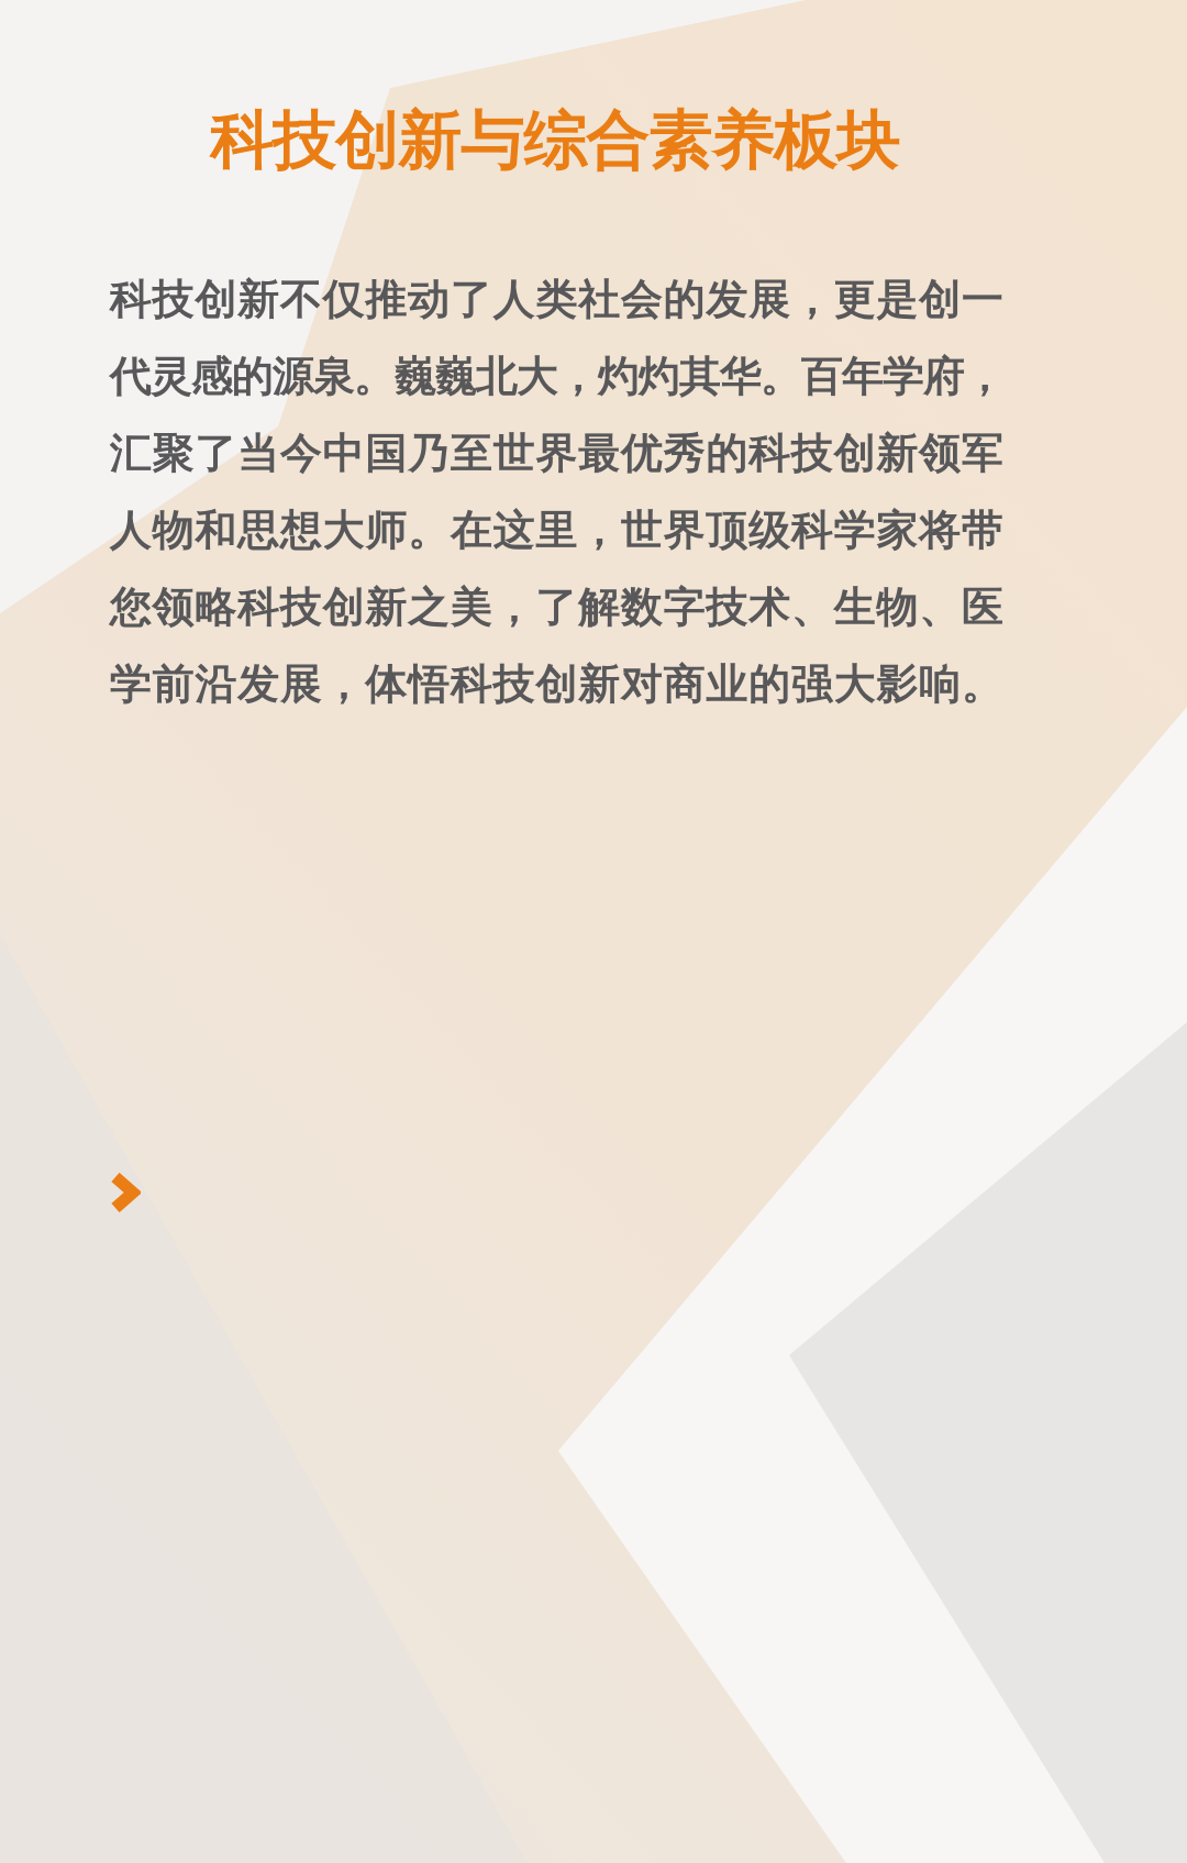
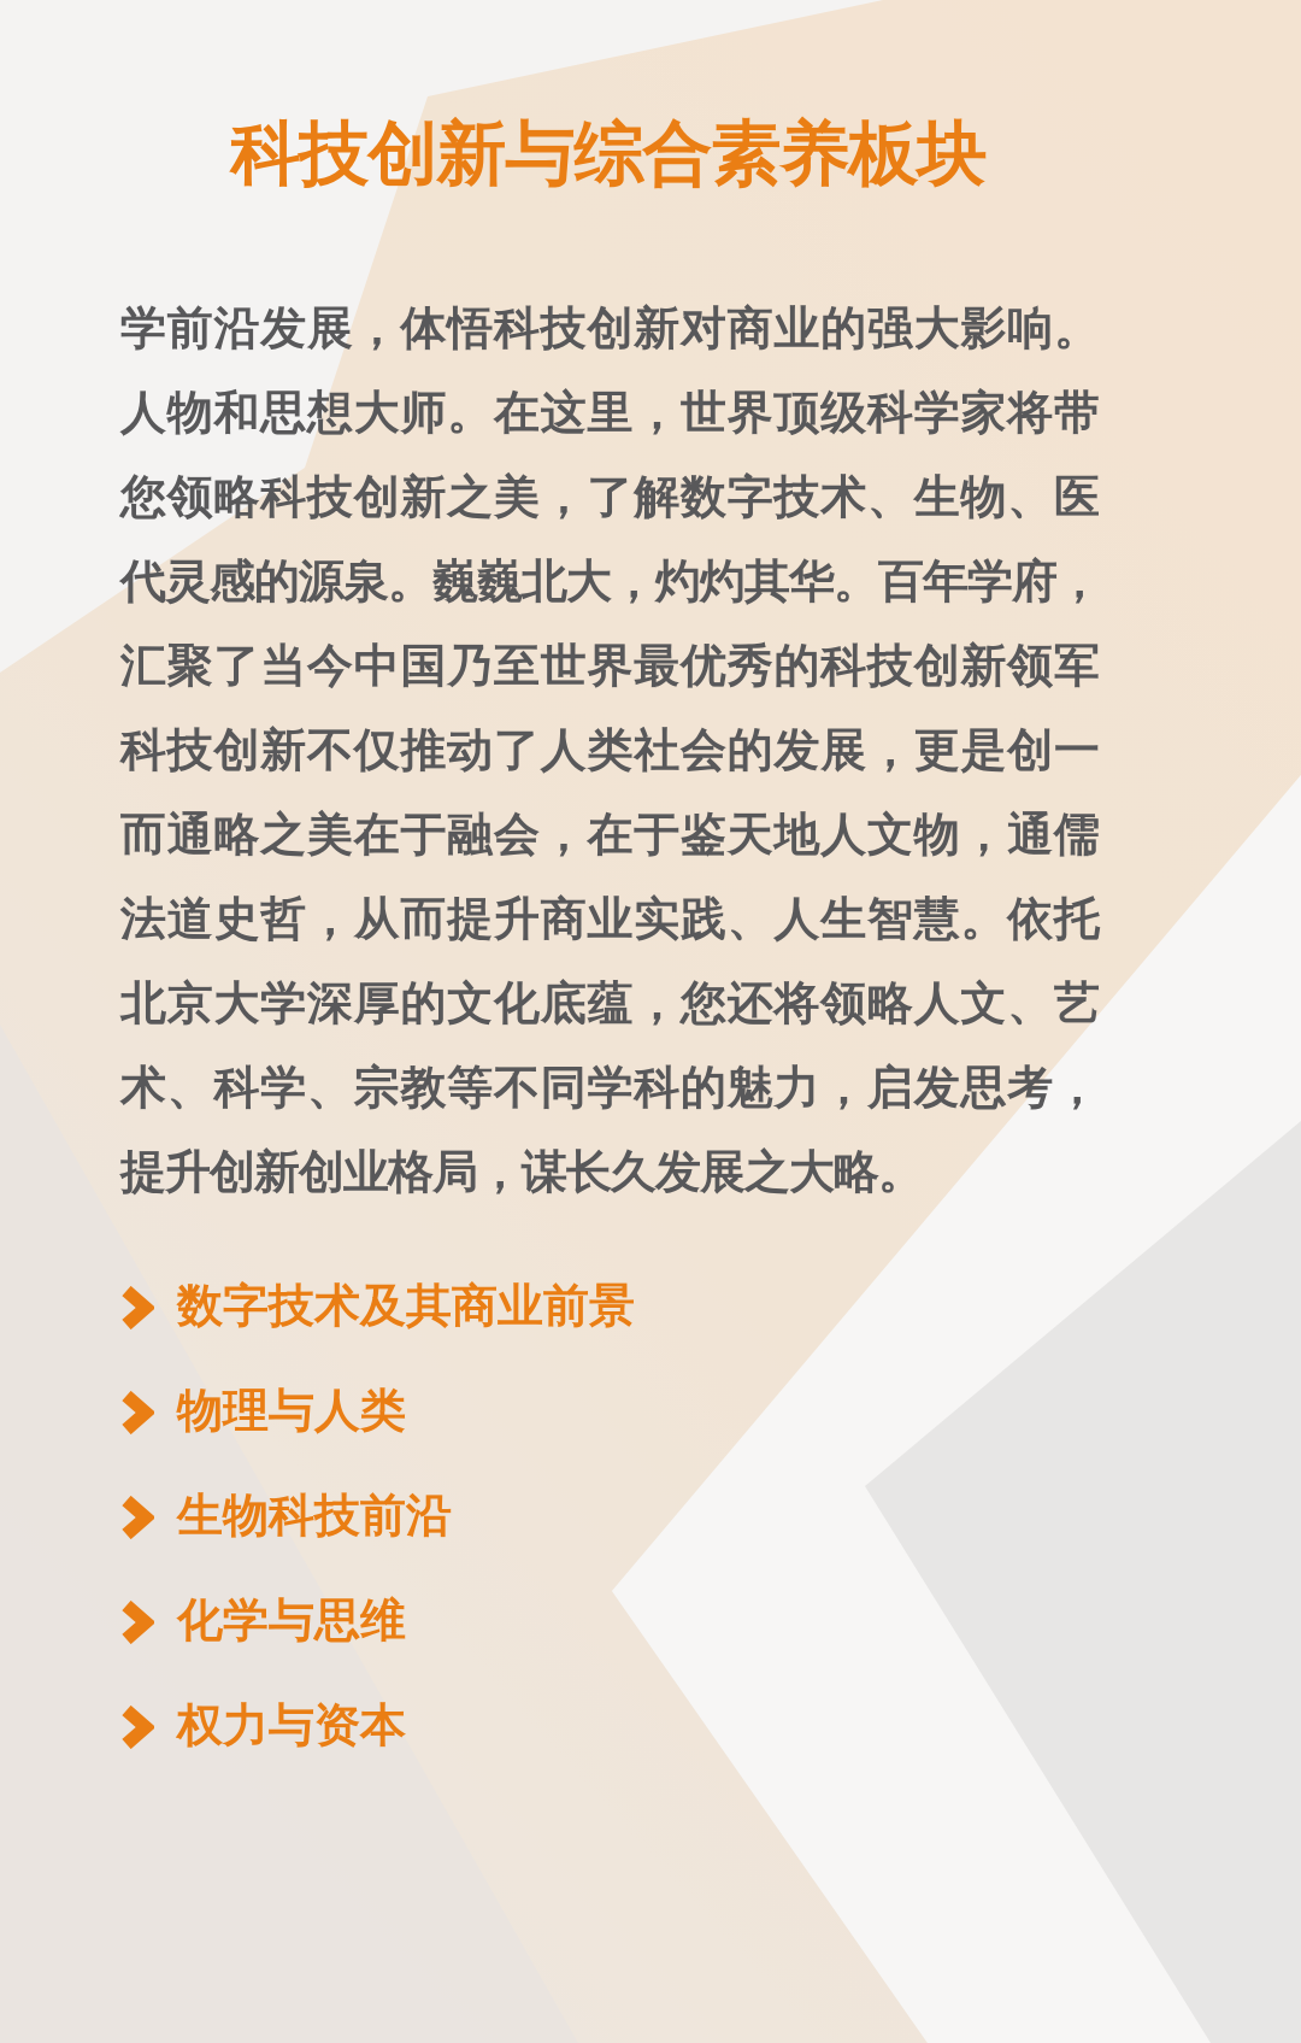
  科技创新与综合素养板块
- 科技创新不仅推动了人类社会的发展，更是创一
+ 学前沿发展，体悟科技创新对商业的强大影响。
- 代灵感的源泉。巍巍北大，灼灼其华。百年学府，
+ 人物和思想大师。在这里，世界顶级科学家将带
- 汇聚了当今中国乃至世界最优秀的科技创新领军
+ 您领略科技创新之美，了解数字技术、生物、医
- 人物和思想大师。在这里，世界顶级科学家将带
+ 代灵感的源泉。巍巍北大，灼灼其华。百年学府，
- 您领略科技创新之美，了解数字技术、生物、医
+ 汇聚了当今中国乃至世界最优秀的科技创新领军
- 学前沿发展，体悟科技创新对商业的强大影响。
+ 科技创新不仅推动了人类社会的发展，更是创一
+ 而通略之美在于融会，在于鉴天地人文物，通儒
+ 法道史哲，从而提升商业实践、人生智慧。依托
+ 北京大学深厚的文化底蕴，您还将领略人文、艺
+ 术、科学、宗教等不同学科的魅力，启发思考，
+ 提升创新创业格局，谋长久发展之大略。
+ 数字技术及其商业前景
+ 物理与人类
+ 生物科技前沿
+ 化学与思维
+ 权力与资本
